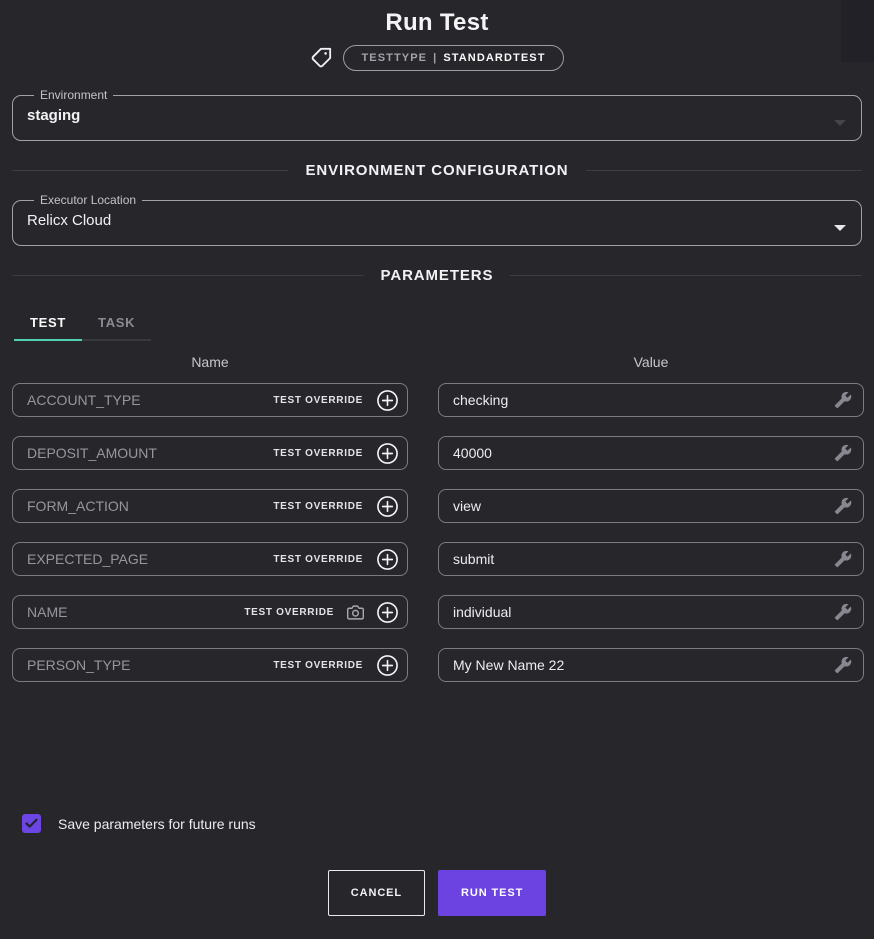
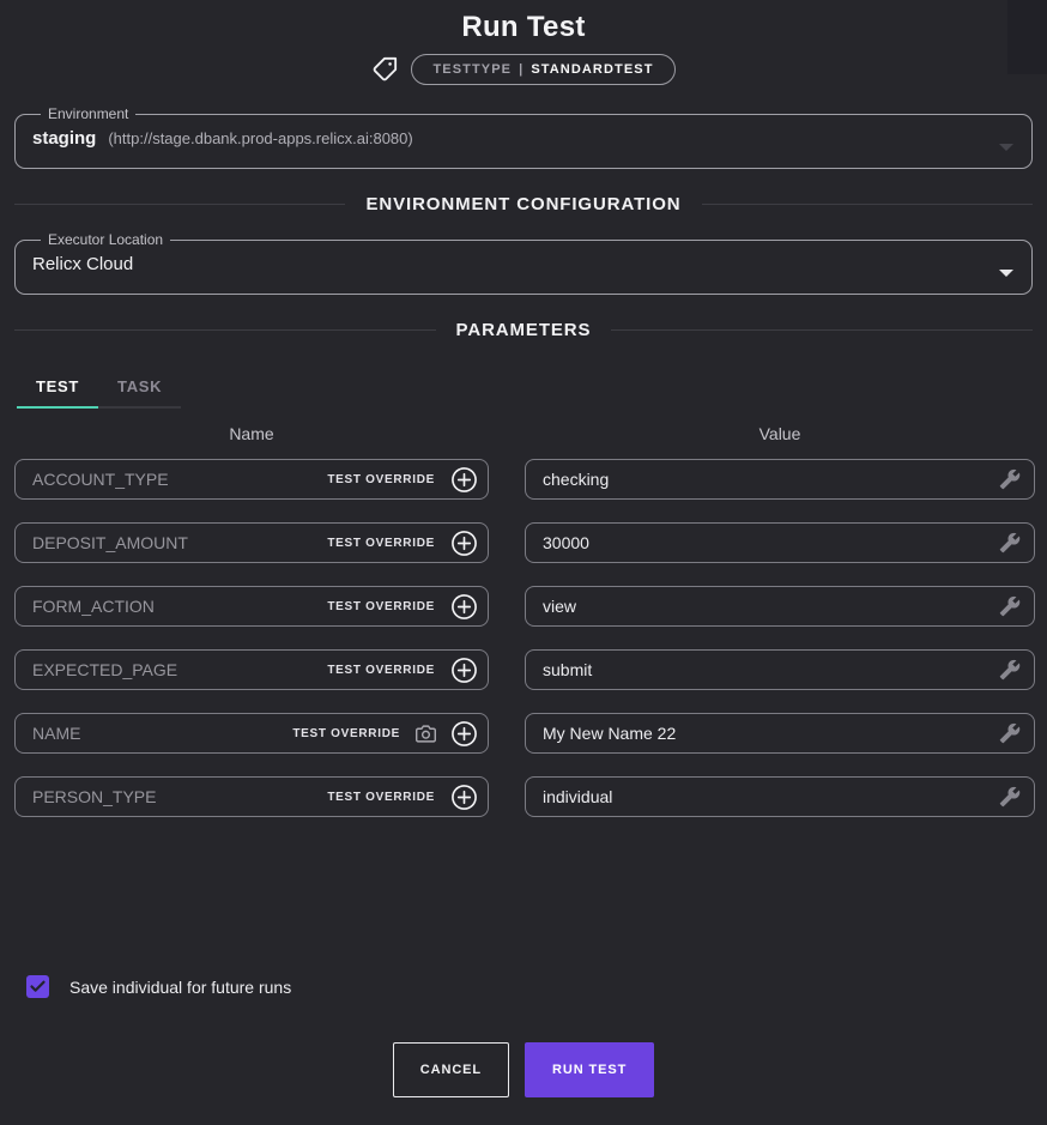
  Run Test
  TESTTYPE
  |
  STANDARDTEST
  Environment
  staging
+ (http://stage.dbank.prod-apps.relicx.ai:8080)
  ENVIRONMENT CONFIGURATION
  Executor Location
  Relicx Cloud
  PARAMETERS
  TEST
  TASK
  Name
  Value
  ACCOUNT_TYPE
  TEST OVERRIDE
  checking
  DEPOSIT_AMOUNT
  TEST OVERRIDE
- 40000
+ 30000
  FORM_ACTION
  TEST OVERRIDE
  view
  EXPECTED_PAGE
  TEST OVERRIDE
  submit
  NAME
  TEST OVERRIDE
- individual
+ My New Name 22
  PERSON_TYPE
  TEST OVERRIDE
- My New Name 22
+ individual
- Save parameters for future runs
+ Save individual for future runs
  CANCEL
  RUN TEST
